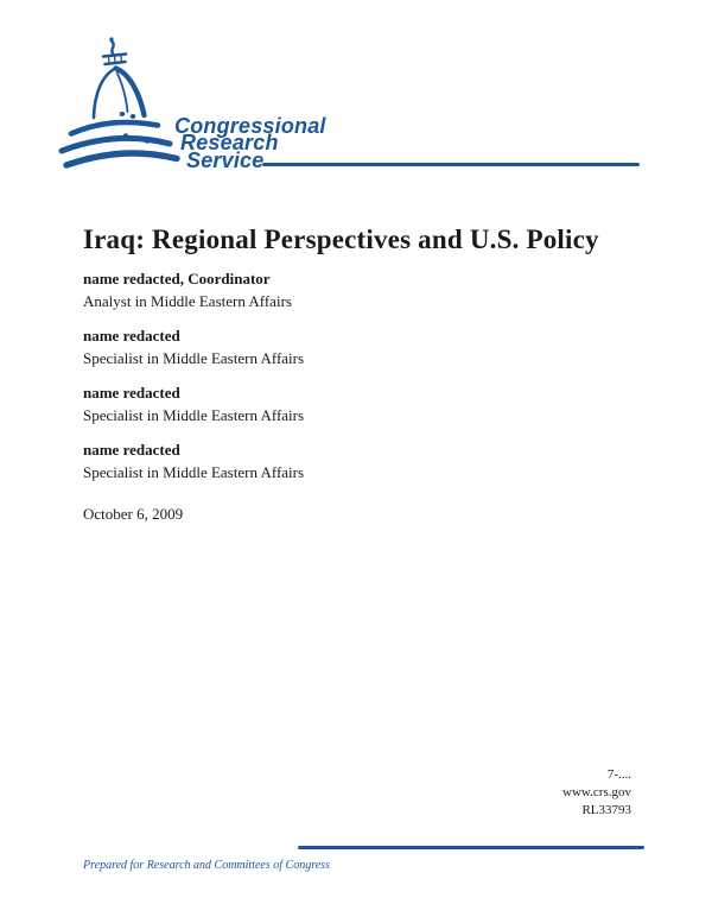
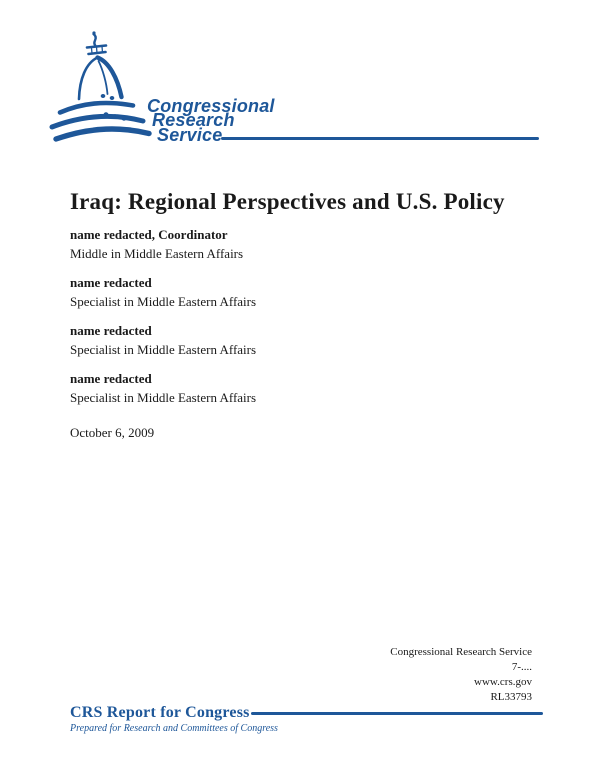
  Congressional
  Research
  Service
  Iraq: Regional Perspectives and U.S. Policy
  name redacted, Coordinator
- Analyst in Middle Eastern Affairs
+ Middle in Middle Eastern Affairs
  name redacted
  Specialist in Middle Eastern Affairs
  name redacted
  Specialist in Middle Eastern Affairs
  name redacted
  Specialist in Middle Eastern Affairs
  October 6, 2009
+ Congressional Research Service
  7-....
  www.crs.gov
  RL33793
+ CRS Report for Congress
  Prepared for Research and Committees of Congress
